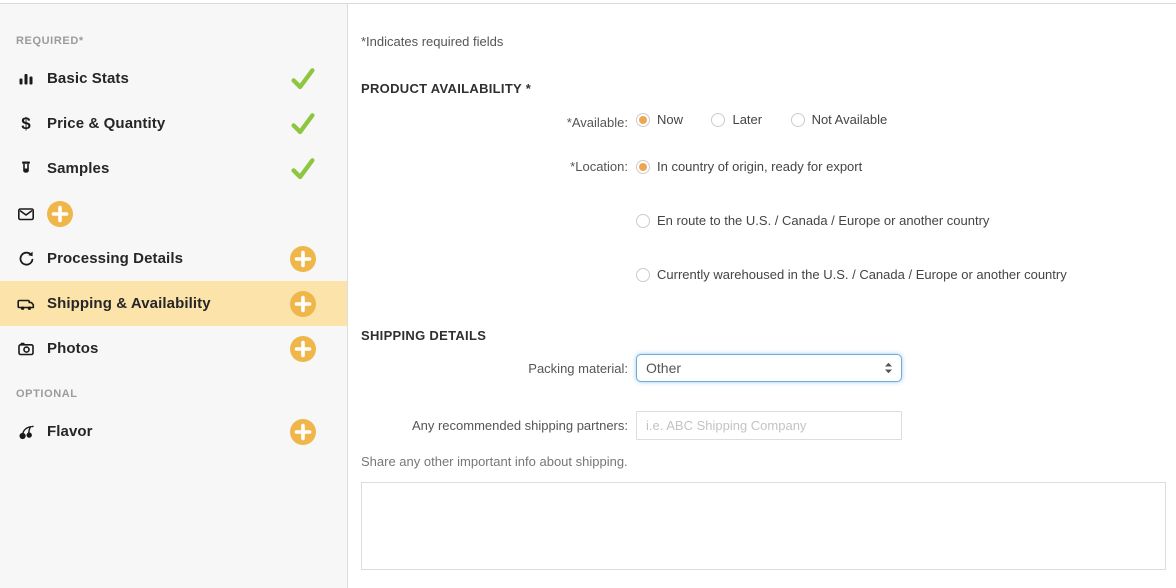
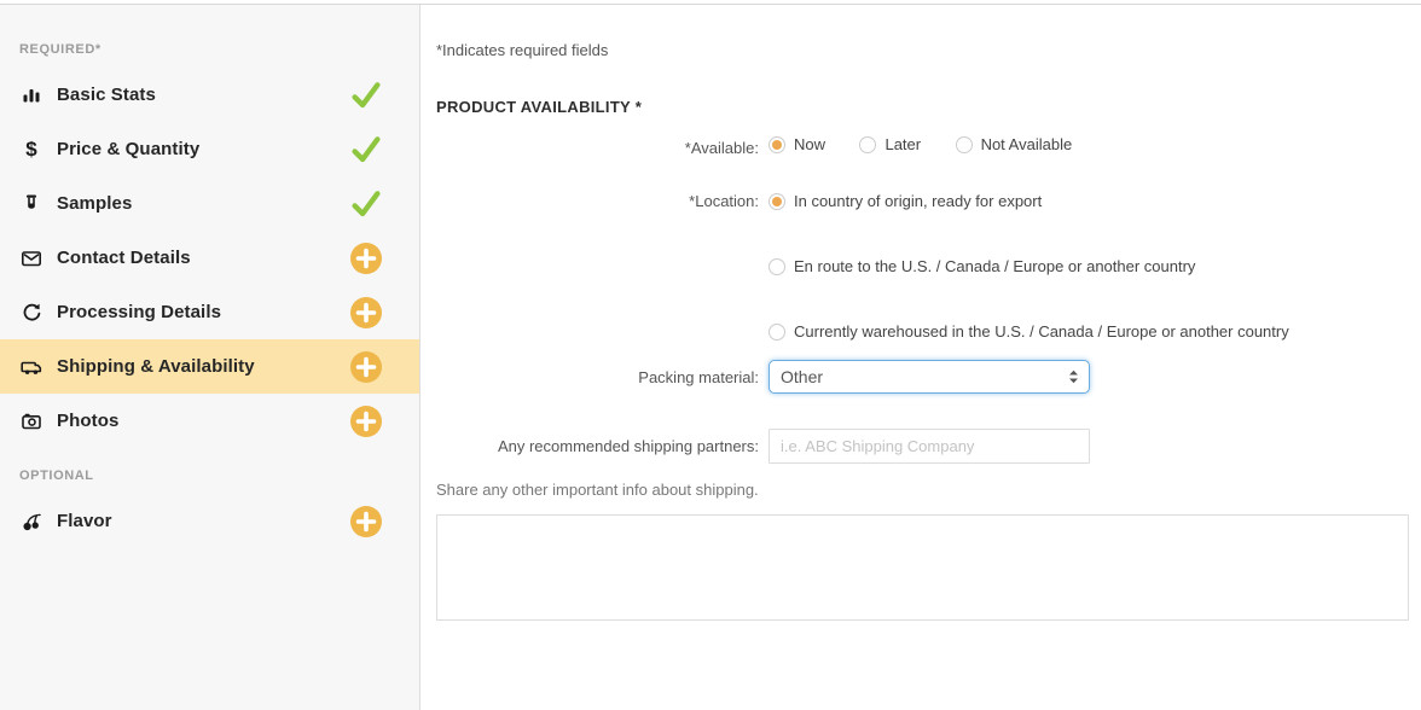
  REQUIRED*
  Basic Stats
  $
  Price & Quantity
  Samples
+ Contact Details
  Processing Details
  Shipping & Availability
  Photos
  OPTIONAL
  Flavor
  *Indicates required fields
  PRODUCT AVAILABILITY *
  *Available:
  Now
  Later
  Not Available
  *Location:
  In country of origin, ready for export
  En route to the U.S. / Canada / Europe or another country
  Currently warehoused in the U.S. / Canada / Europe or another country
- SHIPPING DETAILS
  Packing material:
  Other
  Any recommended shipping partners:
  i.e. ABC Shipping Company
  Share any other important info about shipping.
